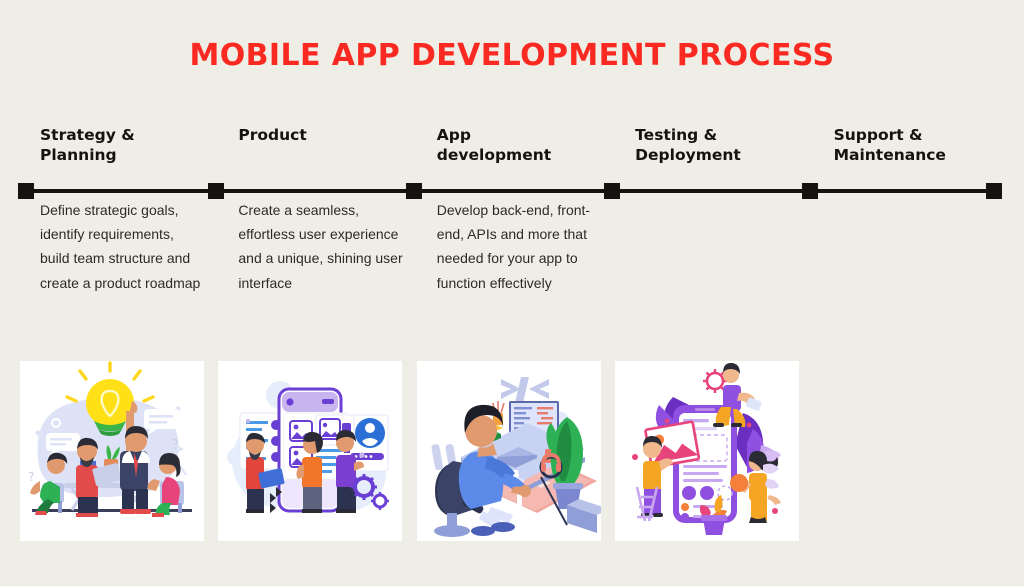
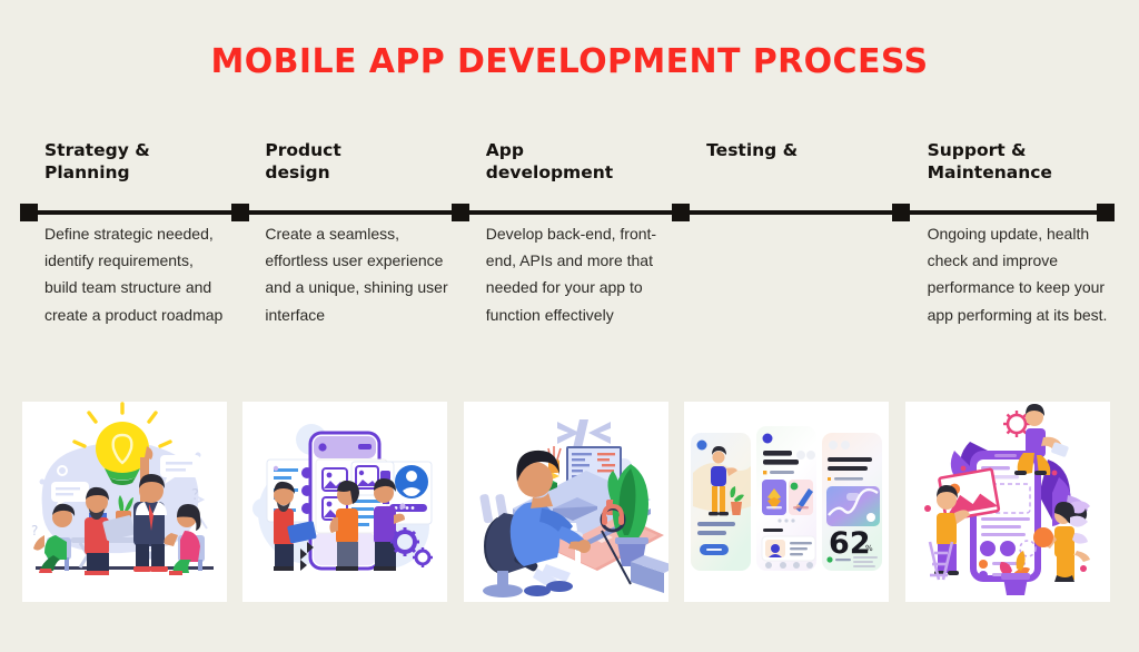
  MOBILE APP DEVELOPMENT PROCESS
  Strategy &
  Planning
- Define strategic goals, identify requirements, build team structure and create a product roadmap
+ Define strategic needed, identify requirements, build team structure and create a product roadmap
  Product
+ design
  Create a seamless, effortless user experience and a unique, shining user interface
  App
  development
  Develop back-end, front-end, APIs and more that needed for your app to function effectively
  Testing &
- Deployment
  Support &
  Maintenance
+ Ongoing update, health check and improve performance to keep your app performing at its best.
  ?
+ 62
+ %
